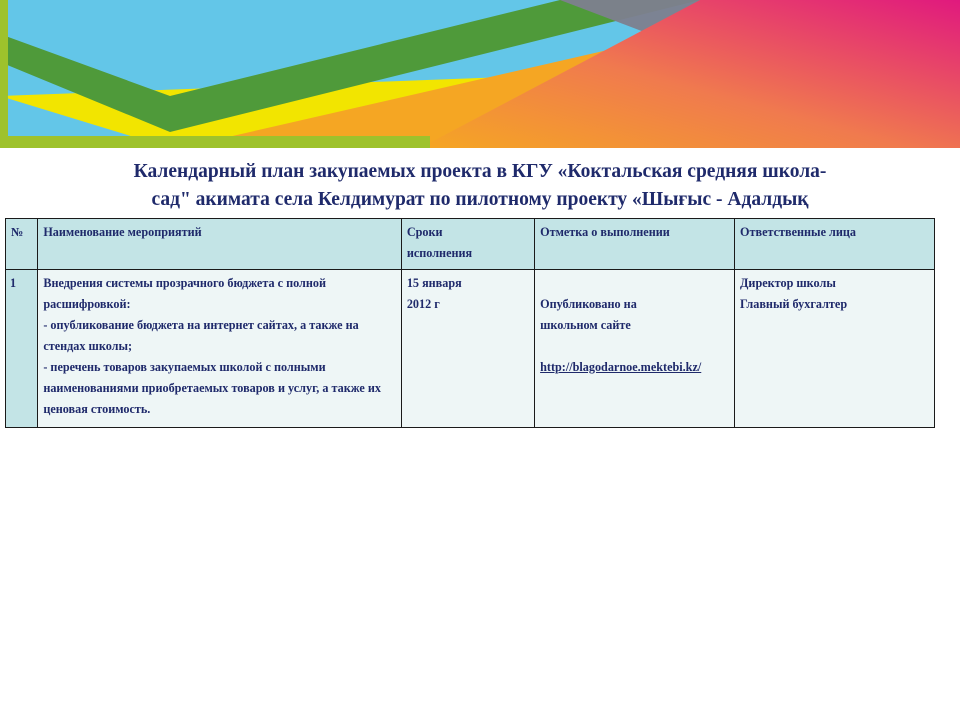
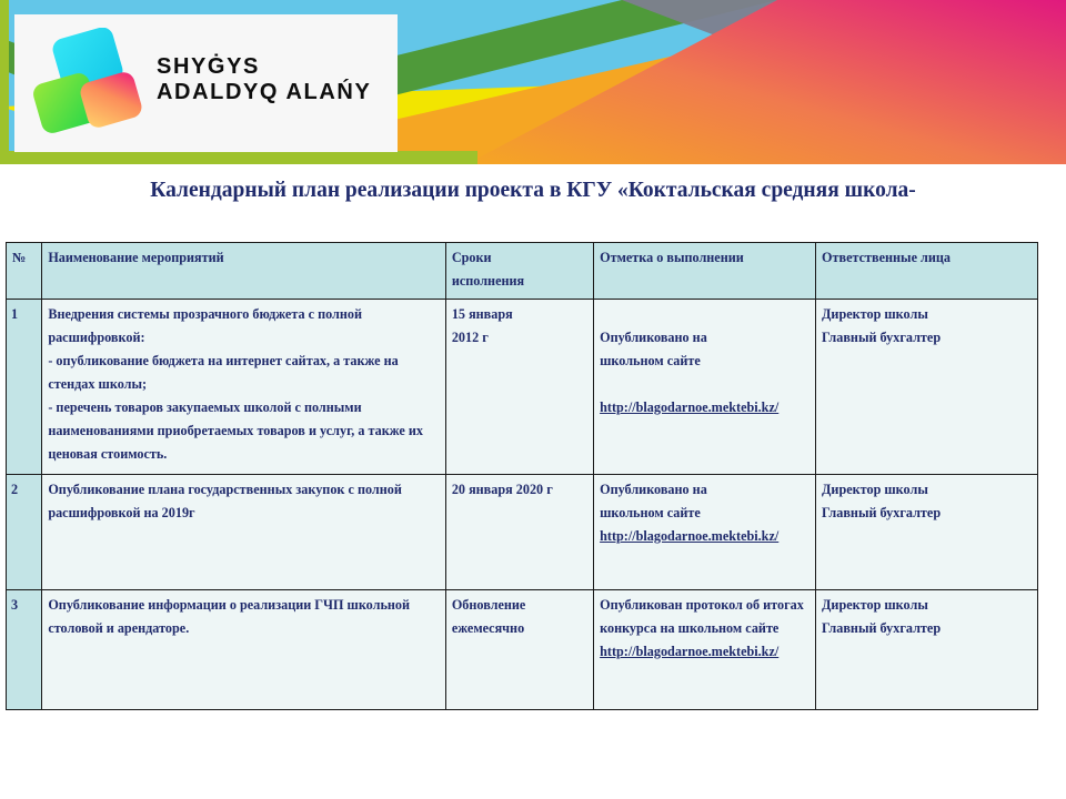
+ SHYĠYS
+ ADALDYQ ALAŃY
- Календарный план закупаемых проекта в КГУ «Коктальская средняя школа-
+ Календарный план реализации проекта в КГУ «Коктальская средняя школа-
- сад" акимата села Келдимурат по пилотному проекту «Шығыс - Адалдық
  №	Наименование мероприятий	Сроки исполнения	Отметка о выполнении	Ответственные лица
  1	Внедрения системы прозрачного бюджета с полной расшифровкой: - опубликование бюджета на интернет сайтах, а также на стендах школы; - перечень товаров закупаемых школой с полными наименованиями приобретаемых товаров и услуг, а также их ценовая стоимость.	15 января 2012 г	Опубликовано на школьном сайте http://blagodarnoe.mektebi.kz/	Директор школы Главный бухгалтер
+ 2	Опубликование плана государственных закупок с полной расшифровкой на 2019г	20 января 2020 г	Опубликовано на школьном сайте http://blagodarnoe.mektebi.kz/	Директор школы Главный бухгалтер
+ 3	Опубликование информации о реализации ГЧП школьной столовой и арендаторе.	Обновление ежемесячно	Опубликован протокол об итогах конкурса на школьном сайте http://blagodarnoe.mektebi.kz/	Директор школы Главный бухгалтер
